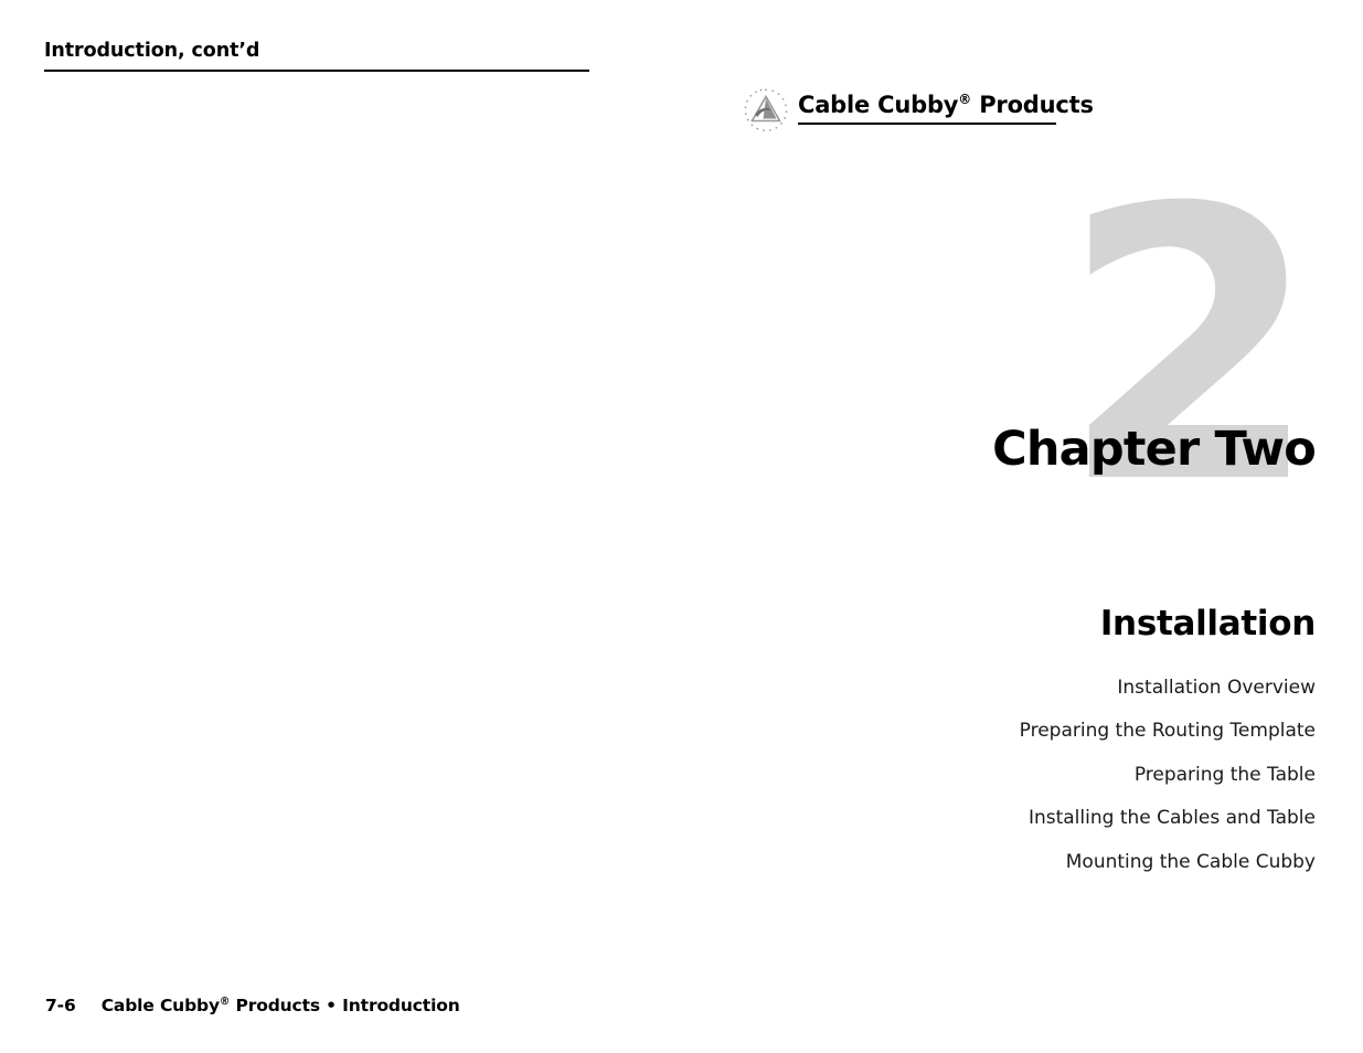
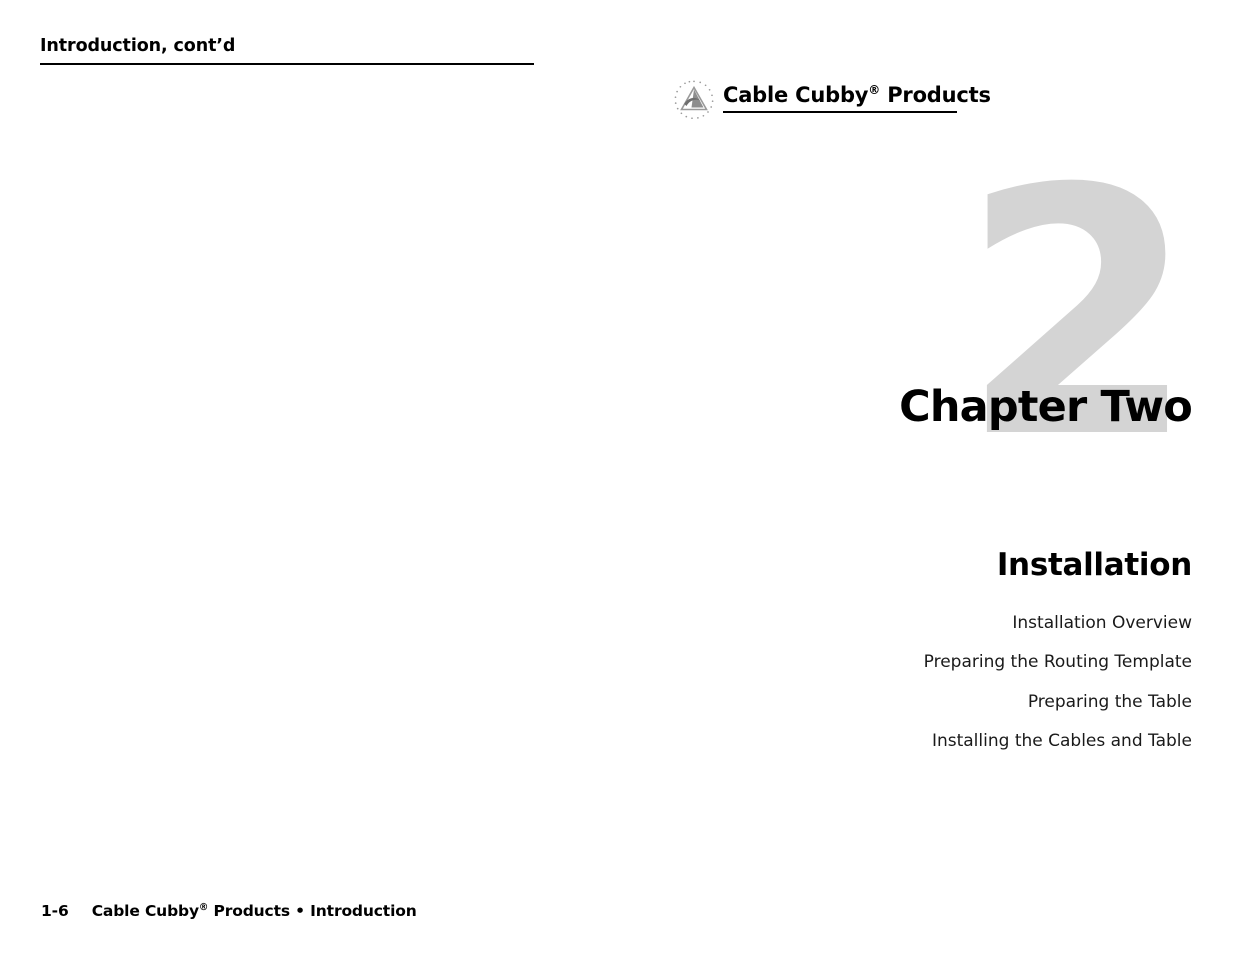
  Introduction, cont’d
  Cable Cubby® Products
  2
  Chapter Two
  Installation
  Installation Overview
  Preparing the Routing Template
  Preparing the Table
  Installing the Cables and Table
- Mounting the Cable Cubby
- 7-6
+ 1-6
  Cable Cubby® Products • Introduction
